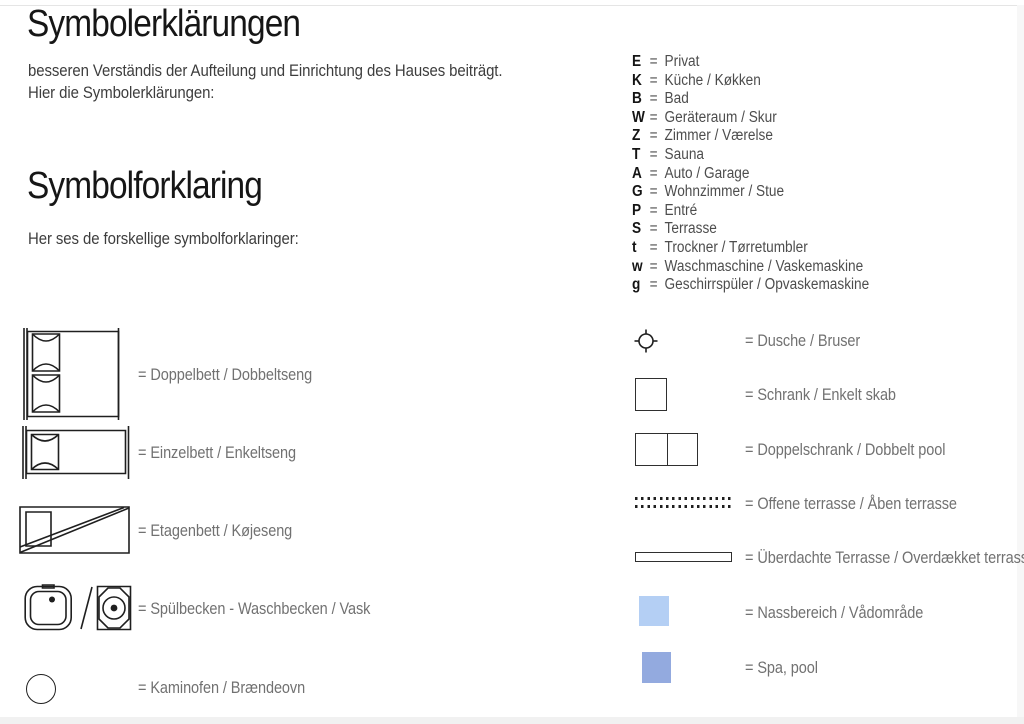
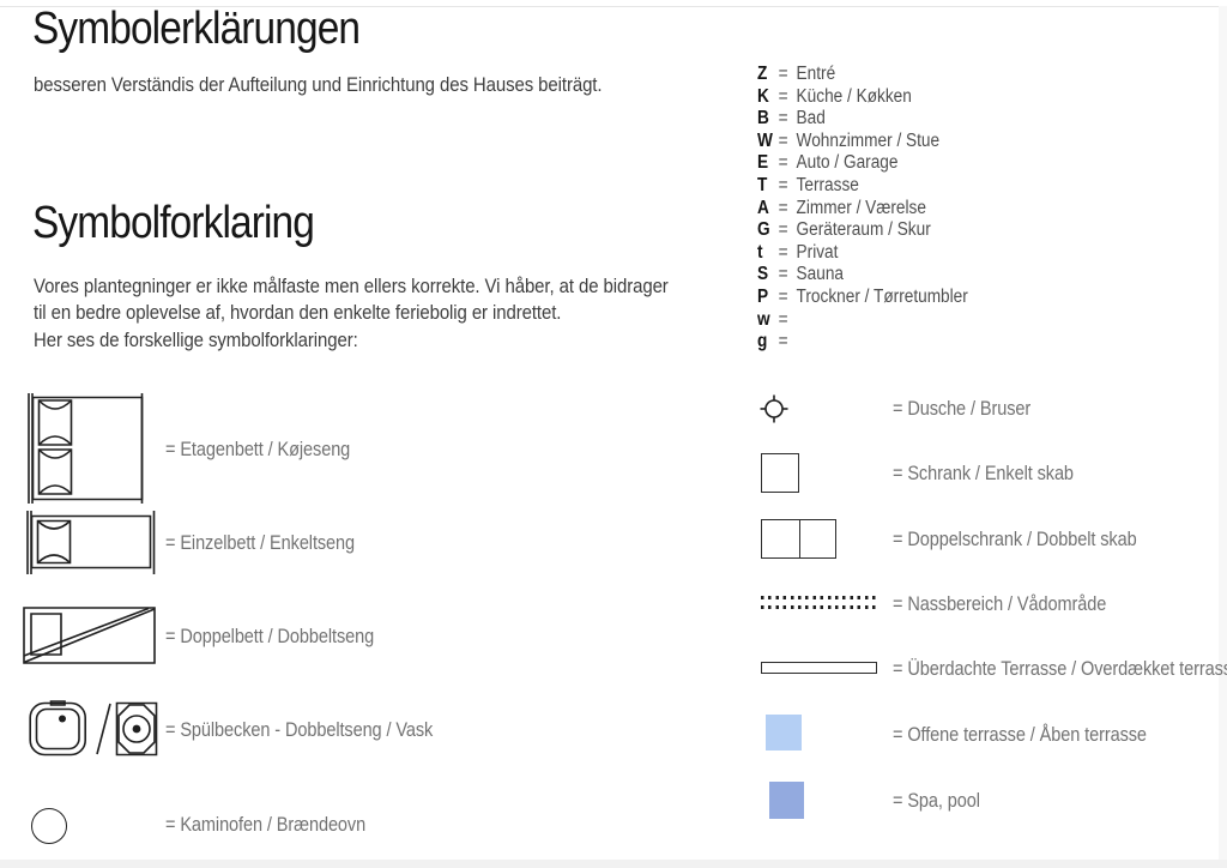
  Symbolerklärungen
  besseren Verständis der Aufteilung und Einrichtung des Hauses beiträgt.
- Hier die Symbolerklärungen:
  Symbolforklaring
+ Vores plantegninger er ikke målfaste men ellers korrekte. Vi håber, at de bidrager
+ til en bedre oplevelse af, hvordan den enkelte feriebolig er indrettet.
  Her ses de forskellige symbolforklaringer:
- E
+ Z
  =
- Privat
+ Entré
  K
  =
  Küche / Køkken
  B
  =
  Bad
  W
  =
- Geräteraum / Skur
+ Wohnzimmer / Stue
- Z
+ E
  =
- Zimmer / Værelse
+ Auto / Garage
  T
  =
- Sauna
+ Terrasse
  A
  =
- Auto / Garage
+ Zimmer / Værelse
  G
  =
- Wohnzimmer / Stue
+ Geräteraum / Skur
- P
+ t
  =
- Entré
+ Privat
  S
  =
- Terrasse
+ Sauna
- t
+ P
  =
  Trockner / Tørretumbler
  w
  =
- Waschmaschine / Vaskemaskine
  g
  =
- Geschirrspüler / Opvaskemaskine
- = Doppelbett / Dobbeltseng
+ = Etagenbett / Køjeseng
  = Einzelbett / Enkeltseng
- = Etagenbett / Køjeseng
+ = Doppelbett / Dobbeltseng
- = Spülbecken - Waschbecken / Vask
+ = Spülbecken - Dobbeltseng / Vask
  = Kaminofen / Brændeovn
  = Dusche / Bruser
  = Schrank / Enkelt skab
- = Doppelschrank / Dobbelt pool
+ = Doppelschrank / Dobbelt skab
- = Offene terrasse / Åben terrasse
+ = Nassbereich / Vådområde
  = Überdachte Terrasse / Overdækket terras
- = Nassbereich / Vådområde
+ = Offene terrasse / Åben terrasse
  = Spa, pool
